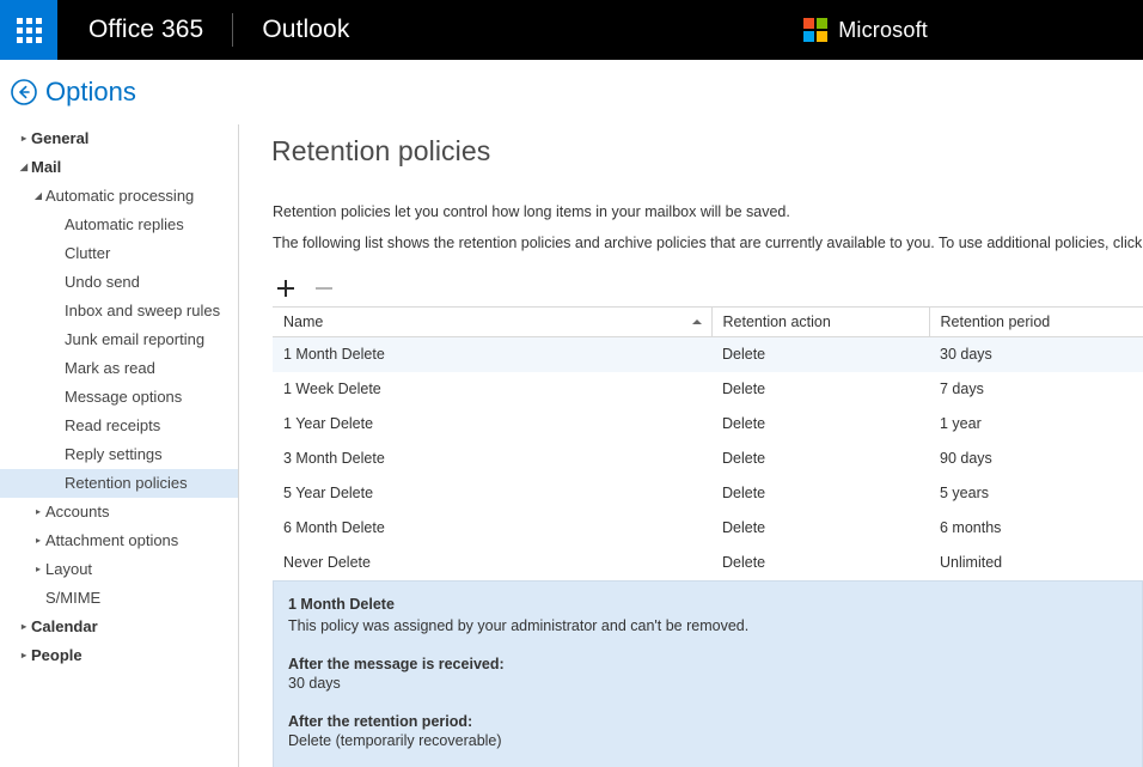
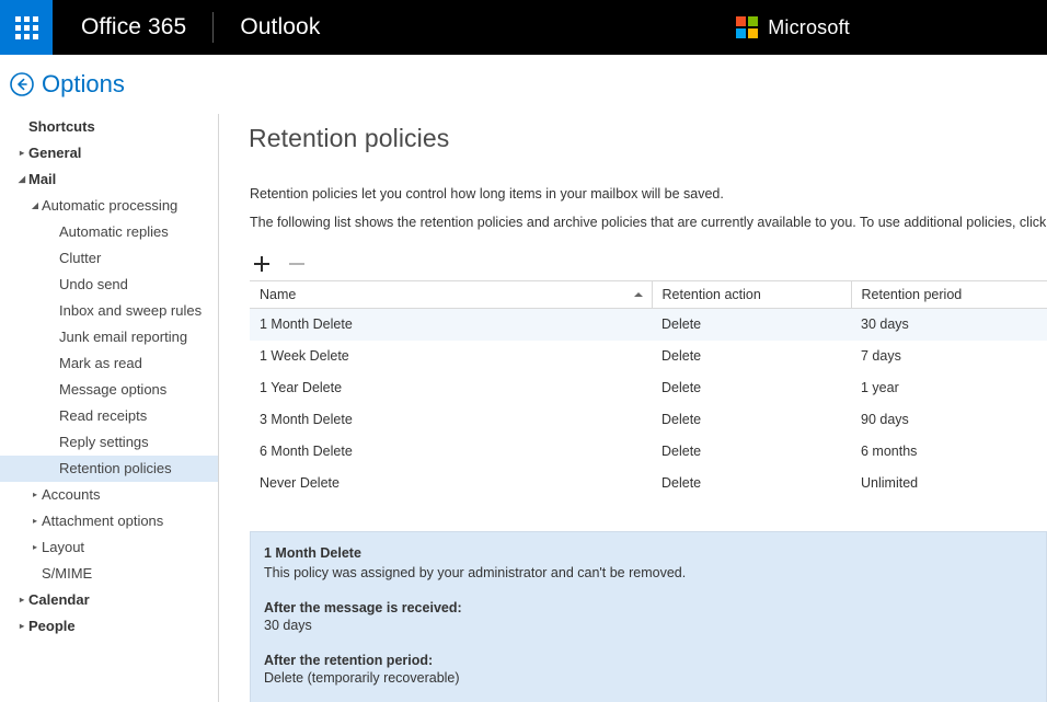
  Office 365
  Outlook
  Microsoft
  Options
+ Shortcuts
  ▸
  General
  ◢
  Mail
  ◢
  Automatic processing
  Automatic replies
  Clutter
  Undo send
  Inbox and sweep rules
  Junk email reporting
  Mark as read
  Message options
  Read receipts
  Reply settings
  Retention policies
  ▸
  Accounts
  ▸
  Attachment options
  ▸
  Layout
  S/MIME
  ▸
  Calendar
  ▸
  People
  Retention policies
  Retention policies let you control how long items in your mailbox will be saved.
  The following list shows the retention policies and archive policies that are currently available to you. To use additional policies, click
  Name	Retention action	Retention period
  1 Month Delete	Delete	30 days
  1 Week Delete	Delete	7 days
  1 Year Delete	Delete	1 year
  3 Month Delete	Delete	90 days
- 5 Year Delete	Delete	5 years
  6 Month Delete	Delete	6 months
  Never Delete	Delete	Unlimited
  1 Month Delete
  This policy was assigned by your administrator and can't be removed.
  After the message is received:
  30 days
  After the retention period:
  Delete (temporarily recoverable)
